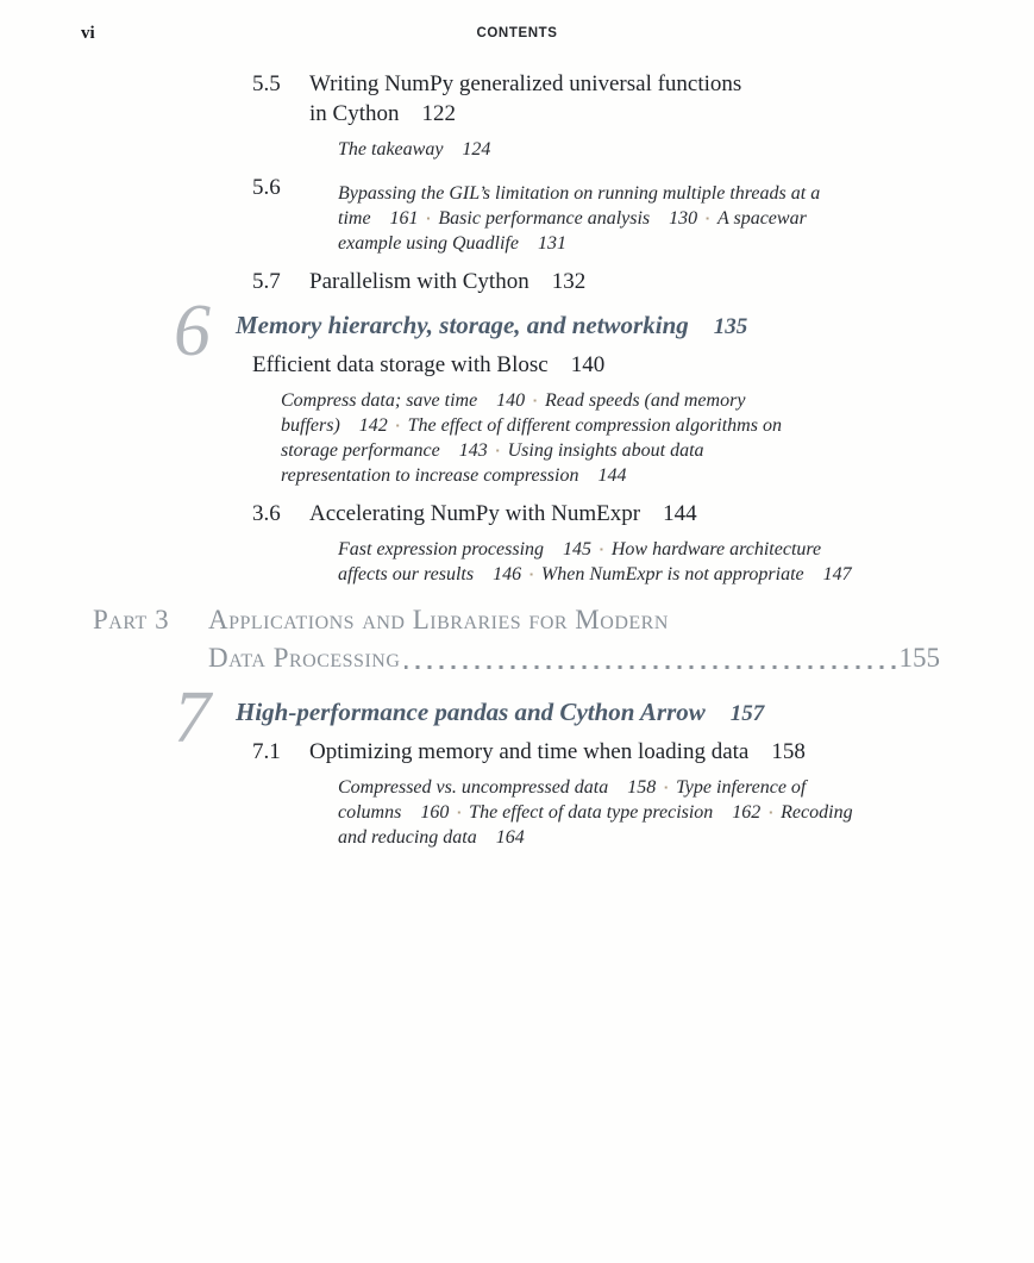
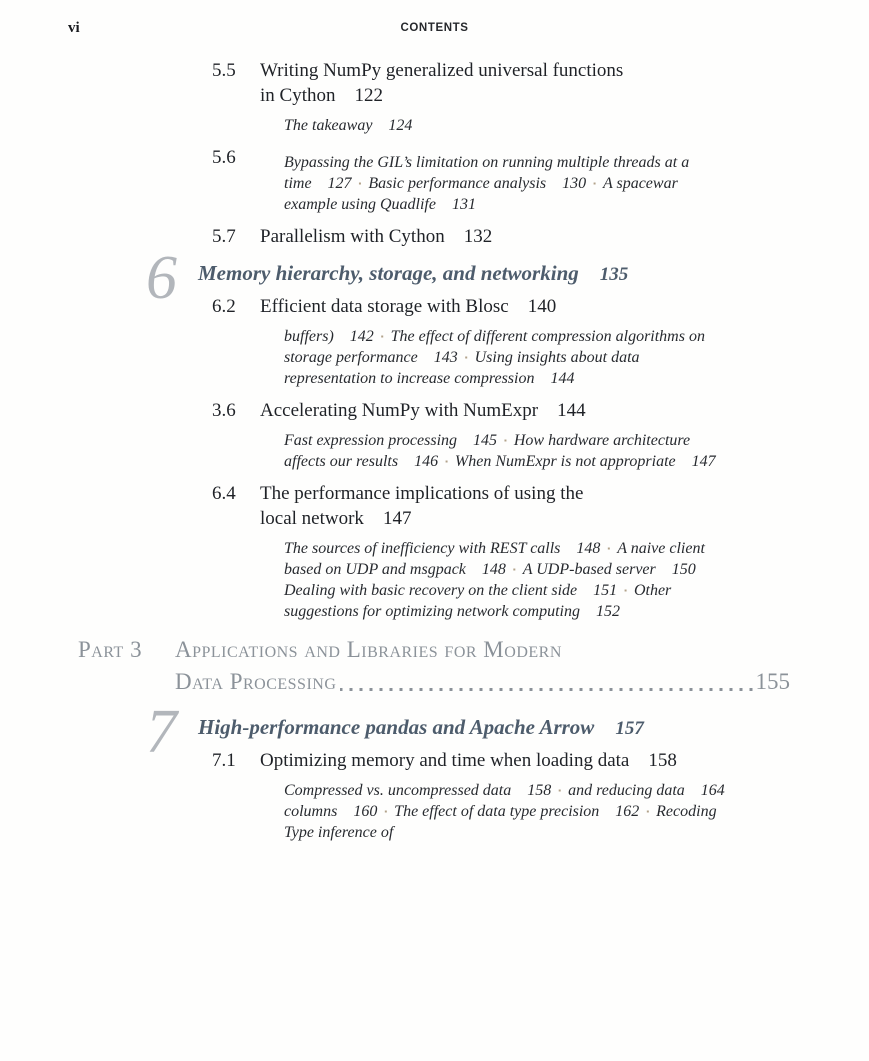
  vi
  CONTENTS
  5.5
  Writing NumPy generalized universal functions
  in Cython 122
  The takeaway 124
  5.6
  Bypassing the GIL’s limitation on running multiple threads at a
- time 161 ▪ Basic performance analysis 130 ▪ A spacewar
+ time 127 ▪ Basic performance analysis 130 ▪ A spacewar
  example using Quadlife 131
  5.7
  Parallelism with Cython 132
  6
  Memory hierarchy, storage, and networking 135
+ 6.2
  Efficient data storage with Blosc 140
- Compress data; save time 140 ▪ Read speeds (and memory
  buffers) 142 ▪ The effect of different compression algorithms on
  storage performance 143 ▪ Using insights about data
  representation to increase compression 144
  3.6
  Accelerating NumPy with NumExpr 144
  Fast expression processing 145 ▪ How hardware architecture
  affects our results 146 ▪ When NumExpr is not appropriate 147
+ 6.4
+ The performance implications of using the
+ local network 147
+ The sources of inefficiency with REST calls 148 ▪ A naive client
+ based on UDP and msgpack 148 ▪ A UDP-based server 150
+ Dealing with basic recovery on the client side 151 ▪ Other
+ suggestions for optimizing network computing 152
  Part 3
  Applications and Libraries for Modern
  Data Processing
  155
  7
- High-performance pandas and Cython Arrow 157
+ High-performance pandas and Apache Arrow 157
  7.1
  Optimizing memory and time when loading data 158
- Compressed vs. uncompressed data 158 ▪ Type inference of
+ Compressed vs. uncompressed data 158 ▪ and reducing data 164
  columns 160 ▪ The effect of data type precision 162 ▪ Recoding
- and reducing data 164
+ Type inference of
